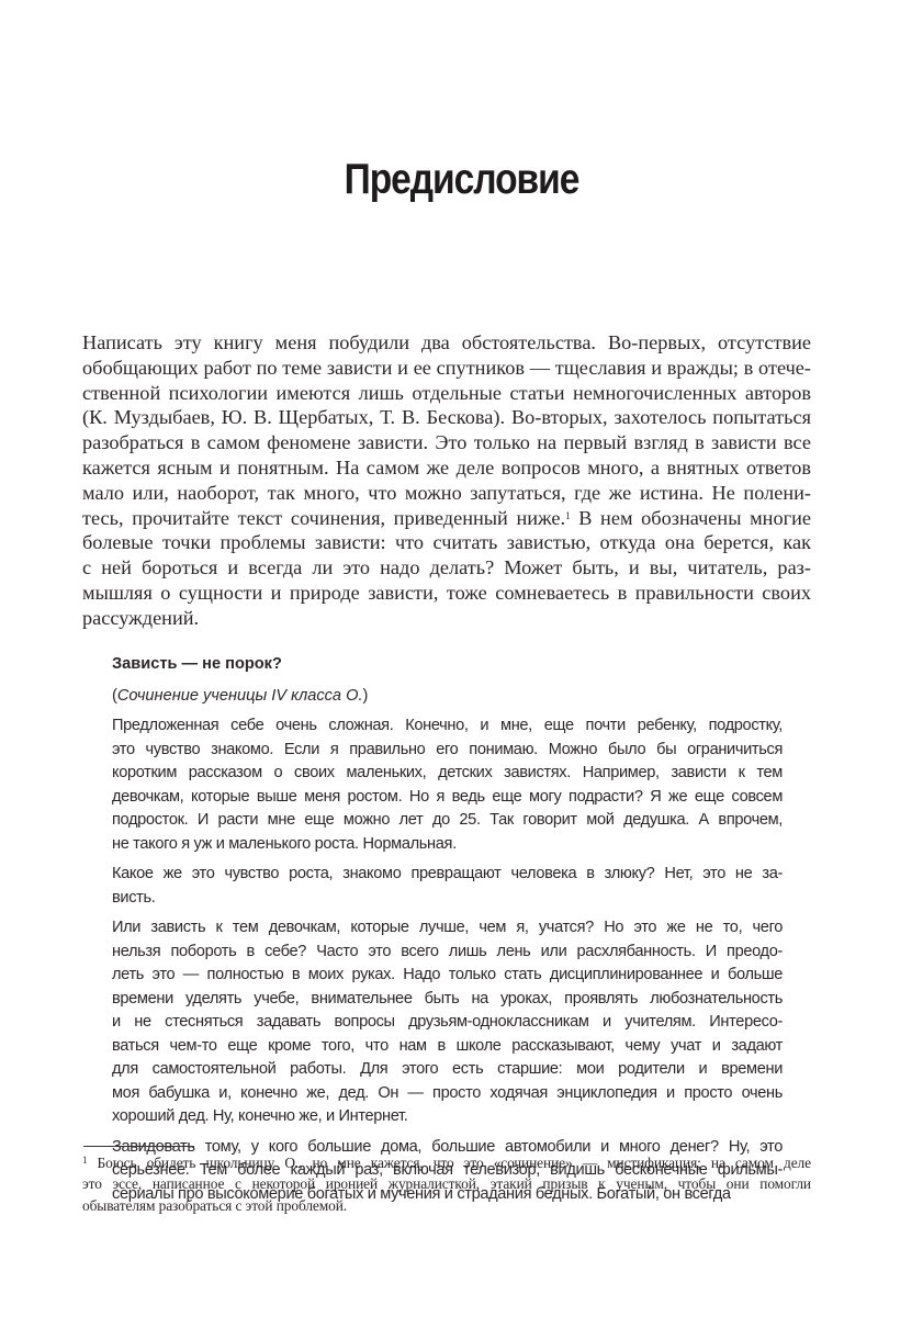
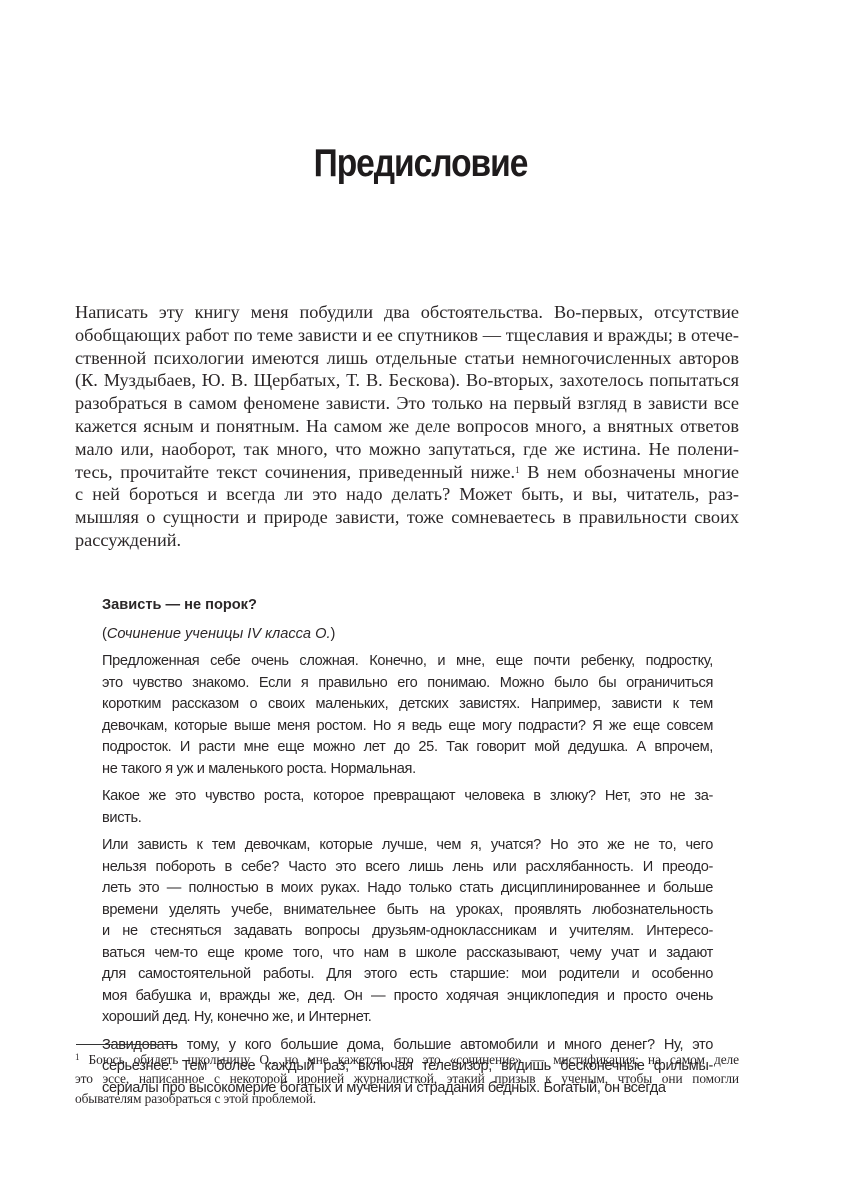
  Предисловие
  Написать эту книгу меня побудили два обстоятельства. Во-первых, отсутствие
  обобщающих работ по теме зависти и ее спутников — тщеславия и вражды; в отече-
  ственной психологии имеются лишь отдельные статьи немногочисленных авторов
  (К. Муздыбаев, Ю. В. Щербатых, Т. В. Бескова). Во-вторых, захотелось попытаться
  разобраться в самом феномене зависти. Это только на первый взгляд в зависти все
  кажется ясным и понятным. На самом же деле вопросов много, а внятных ответов
  мало или, наоборот, так много, что можно запутаться, где же истина. Не полени-
  тесь, прочитайте текст сочинения, приведенный ниже.1 В нем обозначены многие
- болевые точки проблемы зависти: что считать завистью, откуда она берется, как
  с ней бороться и всегда ли это надо делать? Может быть, и вы, читатель, раз-
  мышляя о сущности и природе зависти, тоже сомневаетесь в правильности своих
  рассуждений.
  Зависть — не порок?
  (Сочинение ученицы IV класса О.)
  Предложенная себе очень сложная. Конечно, и мне, еще почти ребенку, подростку,
  это чувство знакомо. Если я правильно его понимаю. Можно было бы ограничиться
  коротким рассказом о своих маленьких, детских завистях. Например, зависти к тем
  девочкам, которые выше меня ростом. Но я ведь еще могу подрасти? Я же еще совсем
  подросток. И расти мне еще можно лет до 25. Так говорит мой дедушка. А впрочем,
  не такого я уж и маленького роста. Нормальная.
- Какое же это чувство роста, знакомо превращают человека в злюку? Нет, это не за-
+ Какое же это чувство роста, которое превращают человека в злюку? Нет, это не за-
  висть.
  Или зависть к тем девочкам, которые лучше, чем я, учатся? Но это же не то, чего
  нельзя побороть в себе? Часто это всего лишь лень или расхлябанность. И преодо-
  леть это — полностью в моих руках. Надо только стать дисциплинированнее и больше
  времени уделять учебе, внимательнее быть на уроках, проявлять любознательность
  и не стесняться задавать вопросы друзьям-одноклассникам и учителям. Интересо-
  ваться чем-то еще кроме того, что нам в школе рассказывают, чему учат и задают
- для самостоятельной работы. Для этого есть старшие: мои родители и времени
+ для самостоятельной работы. Для этого есть старшие: мои родители и особенно
- моя бабушка и, конечно же, дед. Он — просто ходячая энциклопедия и просто очень
+ моя бабушка и, вражды же, дед. Он — просто ходячая энциклопедия и просто очень
  хороший дед. Ну, конечно же, и Интернет.
  тому, у кого большие дома, большие автомобили и много денег? Ну, это
  серьезнее. Тем более каждый раз, включая телевизор, видишь бесконечные фильмы-
  сериалы про высокомерие богатых и мучения и страдания бедных. Богатый, он всегда
  1 Боюсь обидеть школьницу О., но мне кажется, что это «сочинение» — мистификация; на самом деле
  это эссе, написанное с некоторой иронией журналисткой, этакий призыв к ученым, чтобы они помогли
  обывателям разобраться с этой проблемой.
